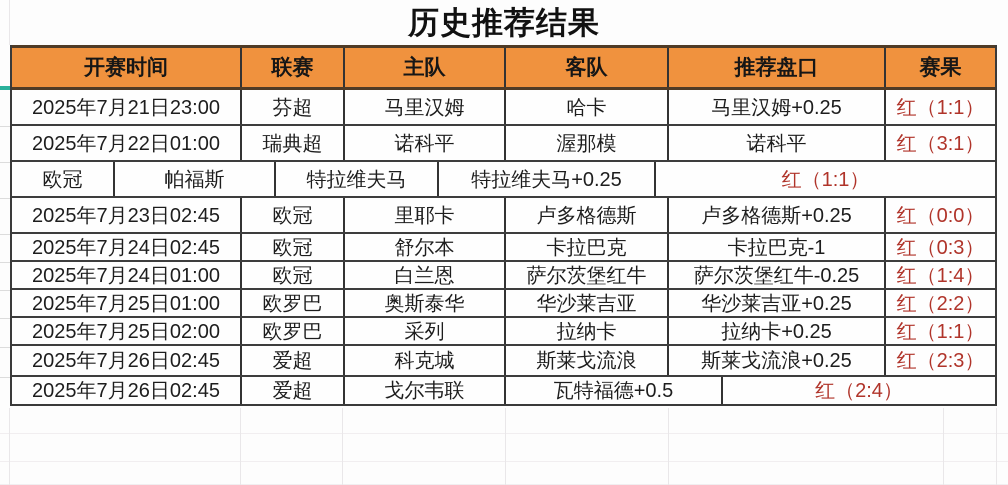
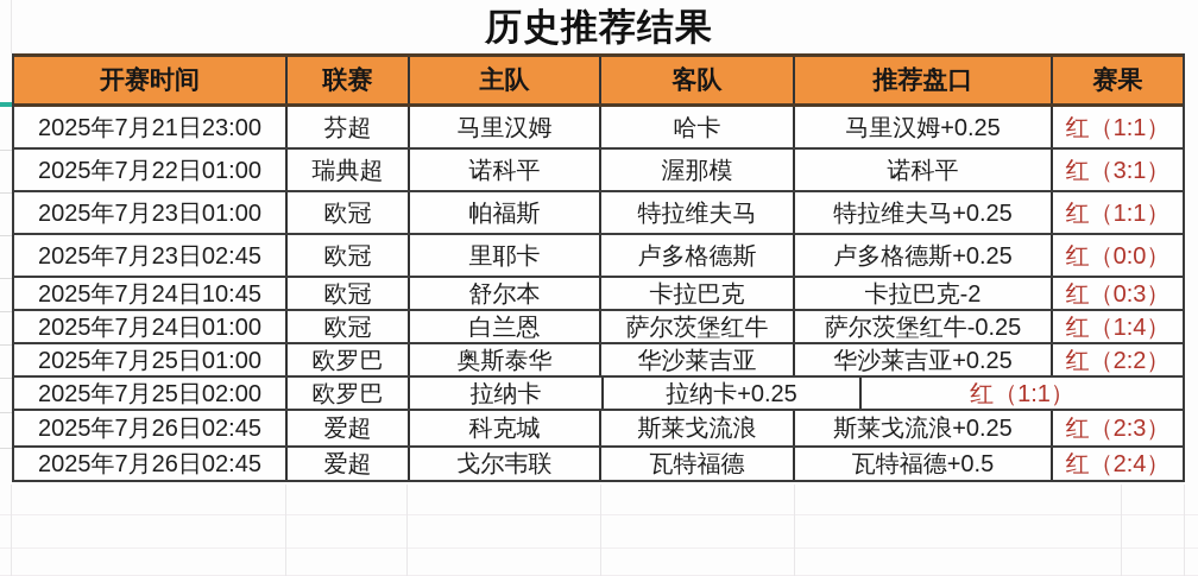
  历史推荐结果
  开赛时间
  联赛
  主队
  客队
  推荐盘口
  赛果
  2025年7月21日23:00
  芬超
  马里汉姆
  哈卡
  马里汉姆+0.25
  红（1:1）
  2025年7月22日01:00
  瑞典超
  诺科平
  渥那模
  诺科平
  红（3:1）
+ 2025年7月23日01:00
  欧冠
  帕福斯
  特拉维夫马
  特拉维夫马+0.25
  红（1:1）
  2025年7月23日02:45
  欧冠
  里耶卡
  卢多格德斯
  卢多格德斯+0.25
  红（0:0）
- 2025年7月24日02:45
+ 2025年7月24日10:45
  欧冠
  舒尔本
  卡拉巴克
- 卡拉巴克-1
+ 卡拉巴克-2
  红（0:3）
  2025年7月24日01:00
  欧冠
  白兰恩
  萨尔茨堡红牛
  萨尔茨堡红牛-0.25
  红（1:4）
  2025年7月25日01:00
  欧罗巴
  奥斯泰华
  华沙莱吉亚
  华沙莱吉亚+0.25
  红（2:2）
  2025年7月25日02:00
  欧罗巴
- 采列
  拉纳卡
  拉纳卡+0.25
  红（1:1）
  2025年7月26日02:45
  爱超
  科克城
  斯莱戈流浪
  斯莱戈流浪+0.25
  红（2:3）
  2025年7月26日02:45
  爱超
  戈尔韦联
+ 瓦特福德
  瓦特福德+0.5
  红（2:4）
